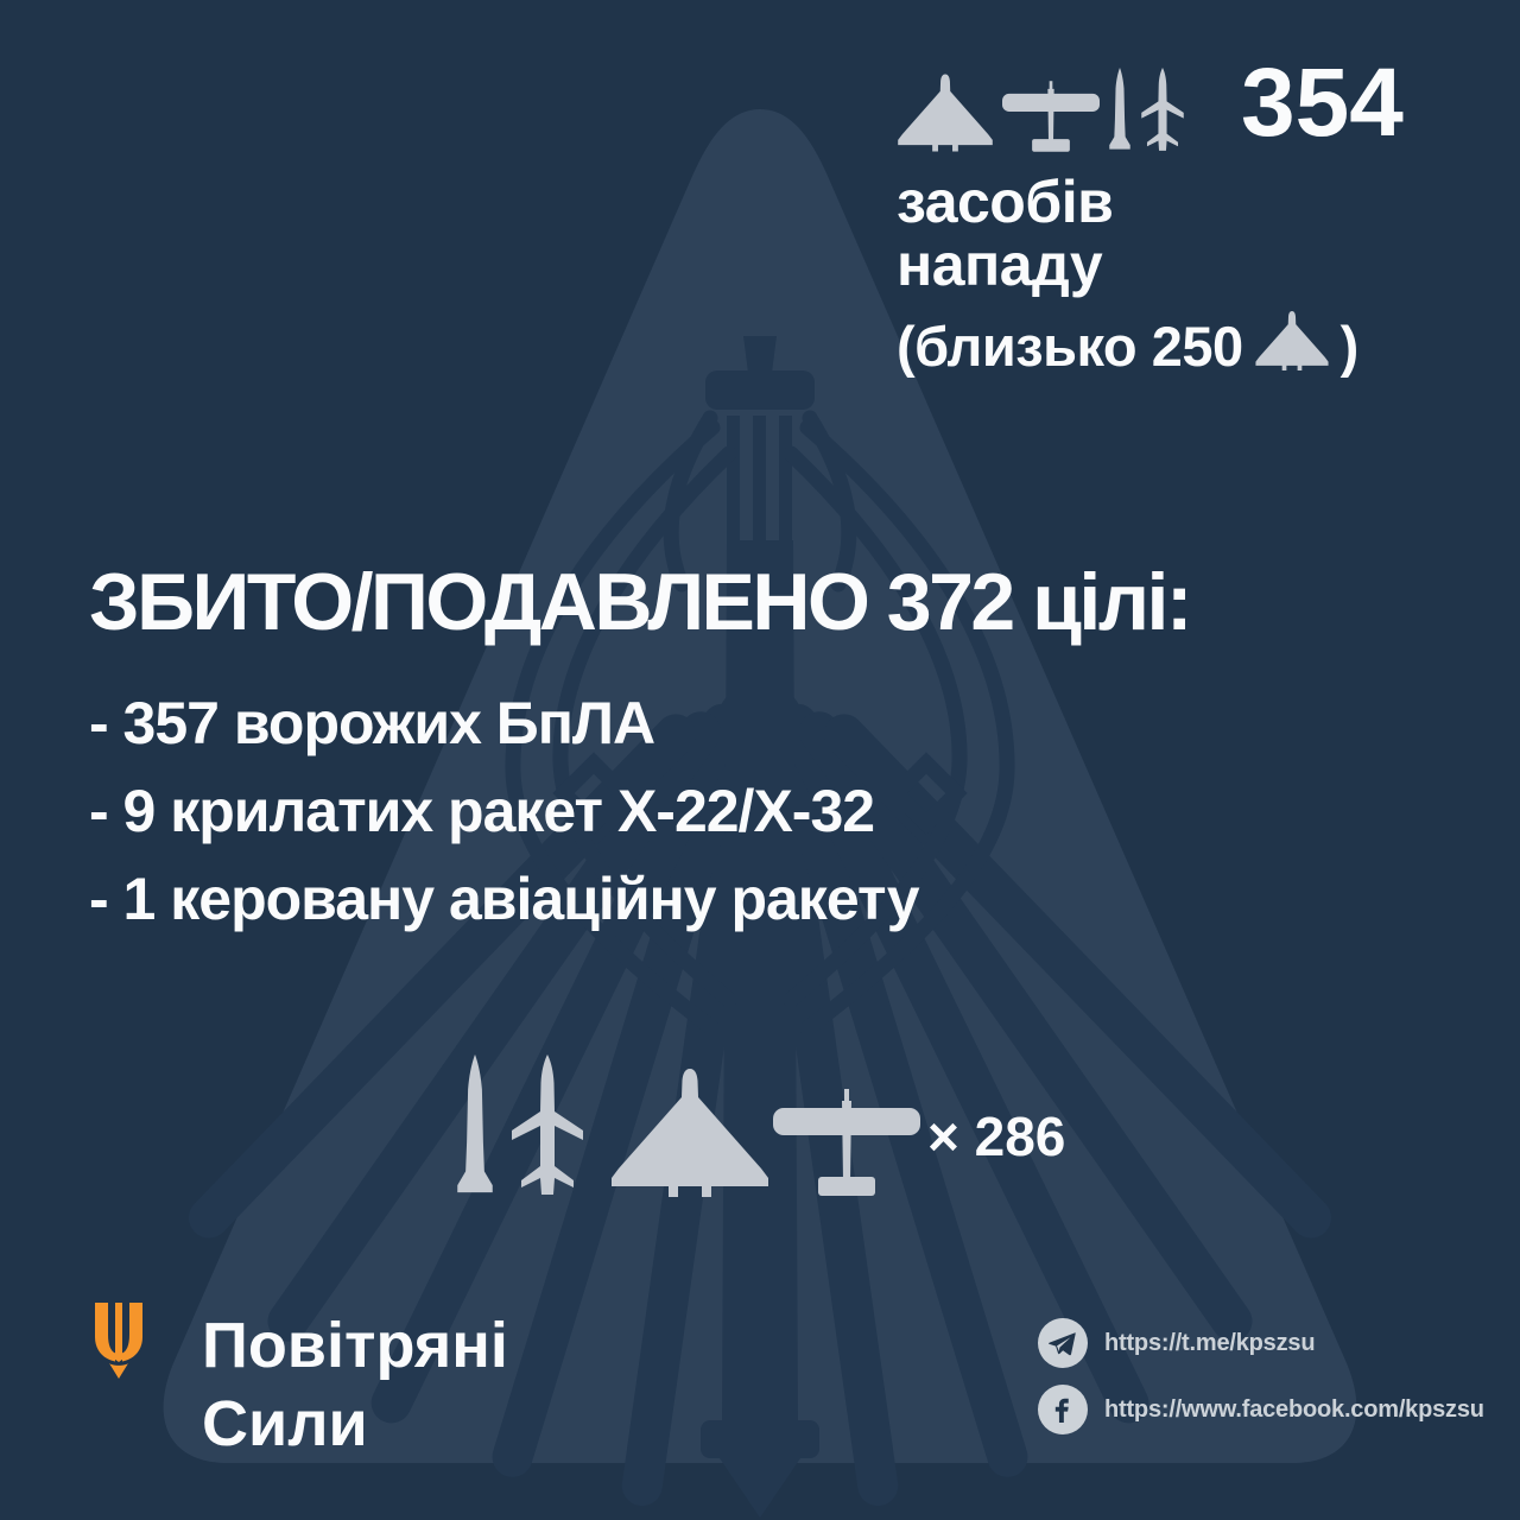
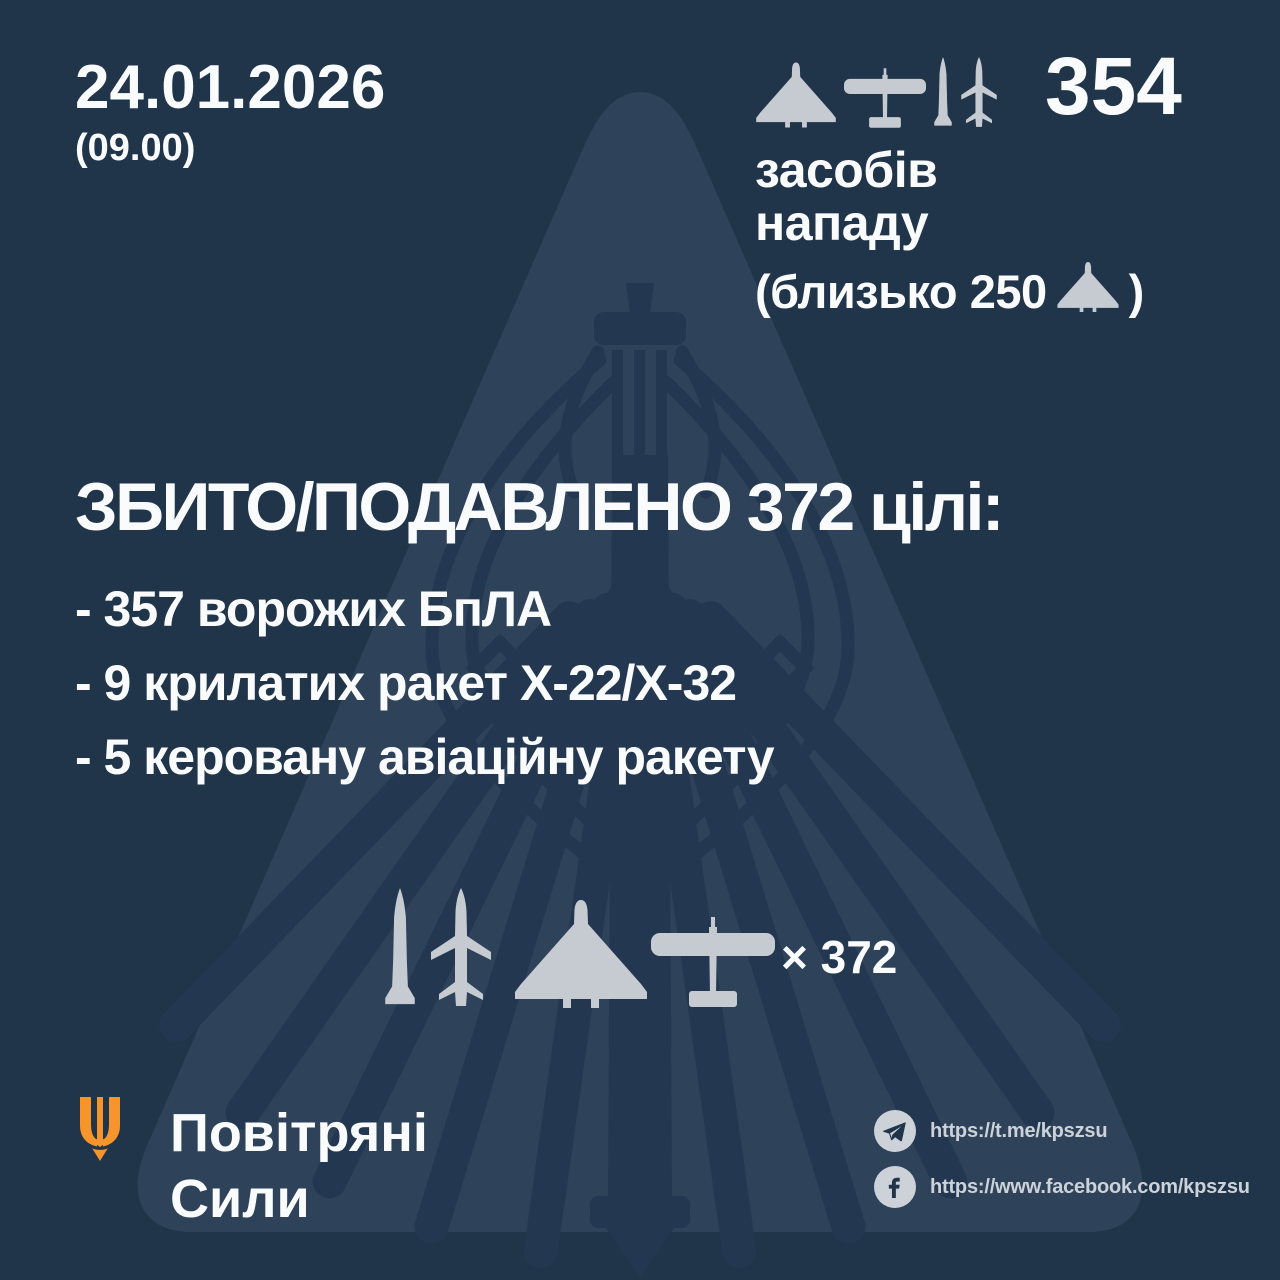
+ 24.01.2026
+ (09.00)
  354
  засобів
  нападу
  (близько 250 )
  ЗБИТО/ПОДАВЛЕНО 372 цілі:
  - 357 ворожих БпЛА
  - 9 крилатих ракет Х-22/Х-32
- - 1 керовану авіаційну ракету
+ - 5 керовану авіаційну ракету
- × 286
+ × 372
  Повітряні
  Сили
  https://t.me/kpszsu
  https://www.facebook.com/kpszsu
